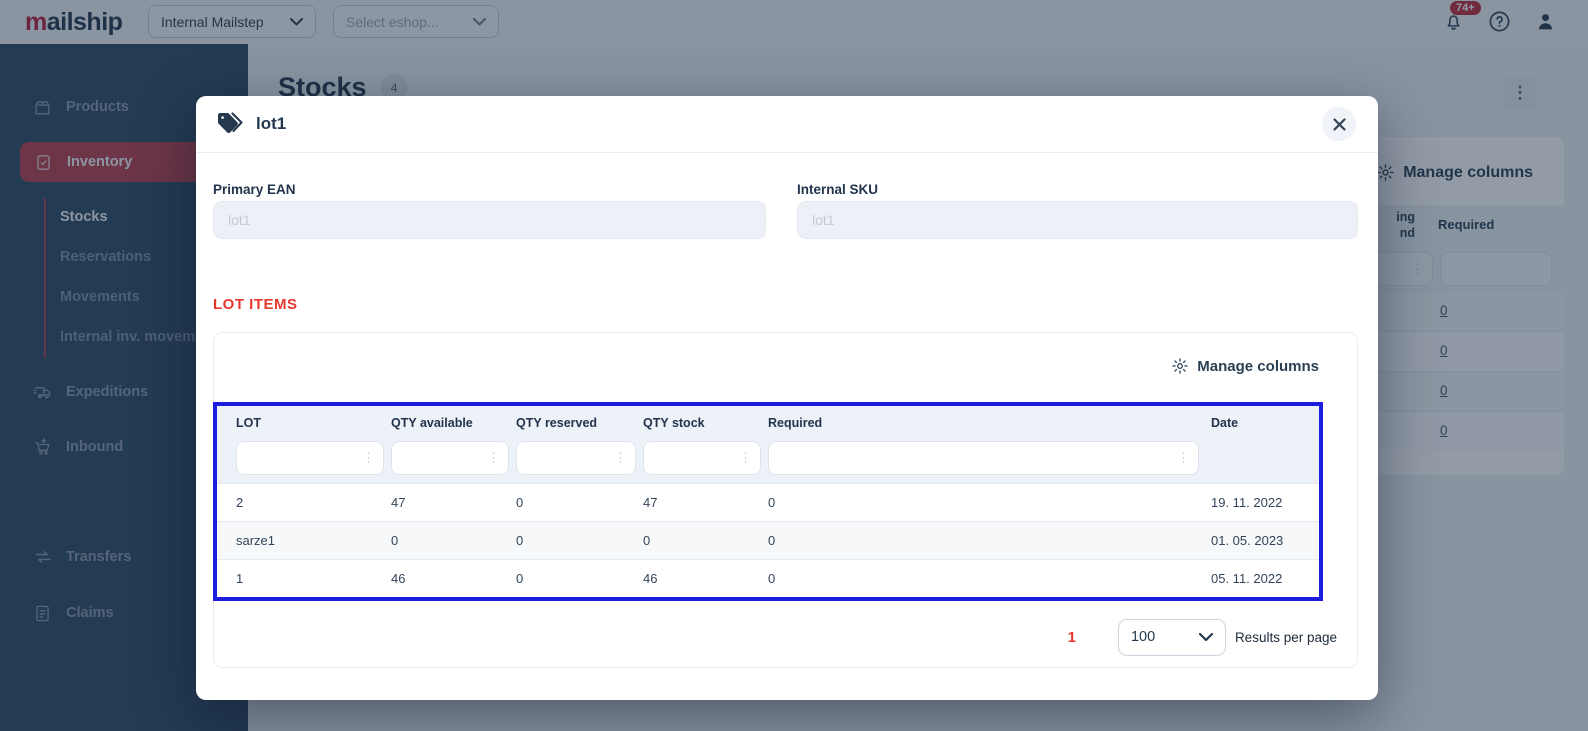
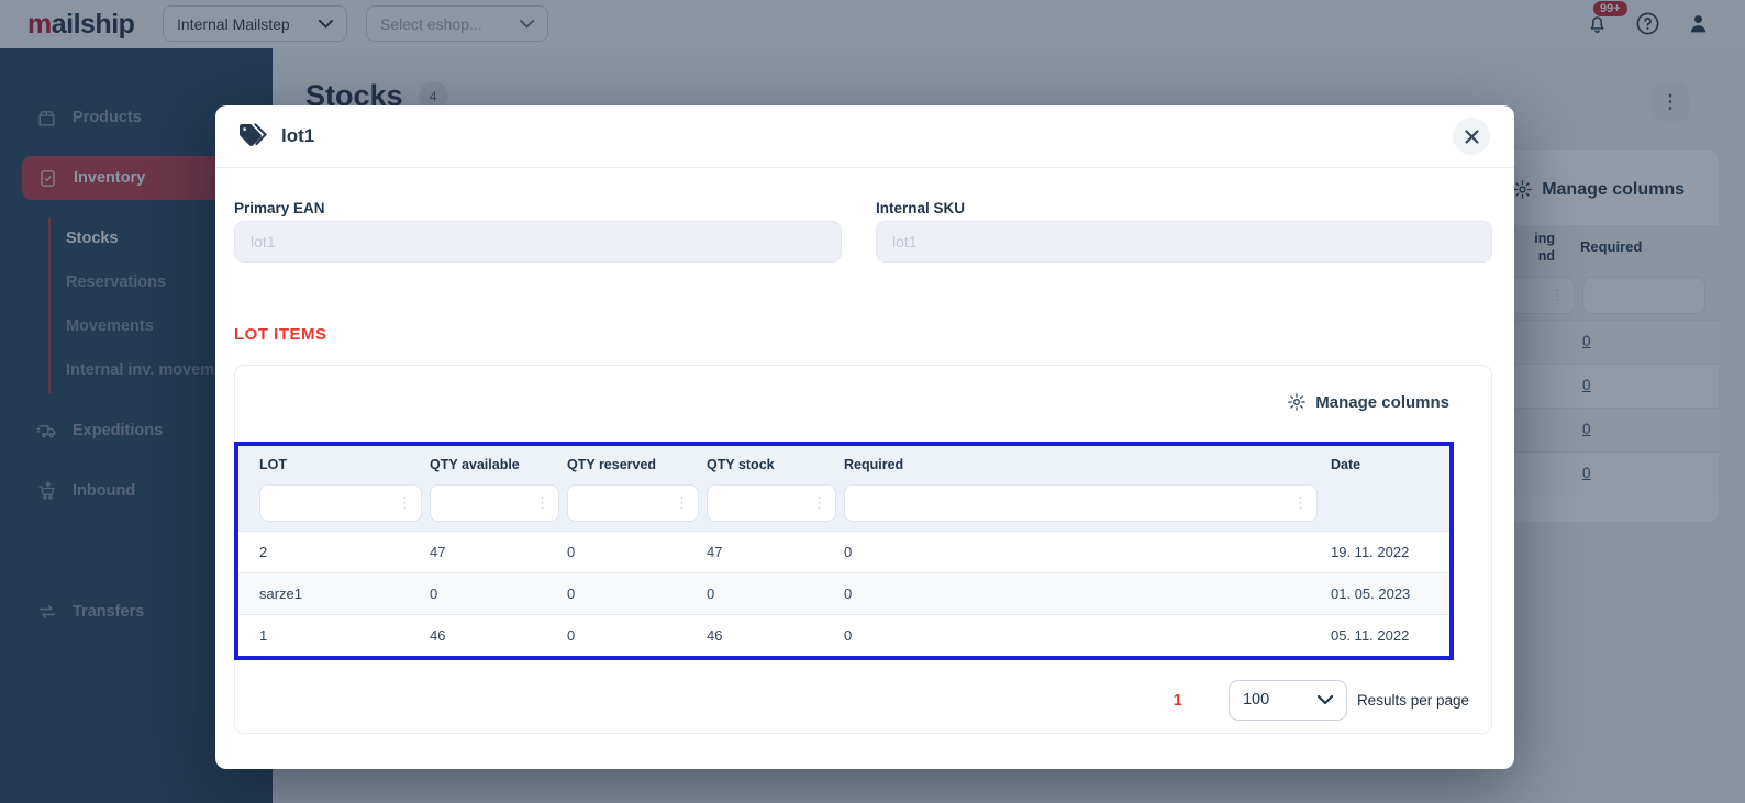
  mailship
  Internal Mailstep
  Select eshop...
- 74+
+ 99+
  Products
  Inventory
  Stocks
  Reservations
  Movements
  Internal inv. movem
  Expeditions
  Inbound
  Transfers
- Claims
  Stocks
  4
  ⋮
  Manage columns
  ing
  nd
  Required
  ⋮
  0
  0
  0
  0
  lot1
  Primary EAN
  lot1
  Internal SKU
  lot1
  LOT ITEMS
  Manage columns
  LOT
  QTY available
  QTY reserved
  QTY stock
  Required
  Date
  ⋮
  ⋮
  ⋮
  ⋮
  ⋮
  2
  47
  0
  47
  0
  19. 11. 2022
  sarze1
  0
  0
  0
  0
  01. 05. 2023
  1
  46
  0
  46
  0
  05. 11. 2022
  1
  100
  Results per page
